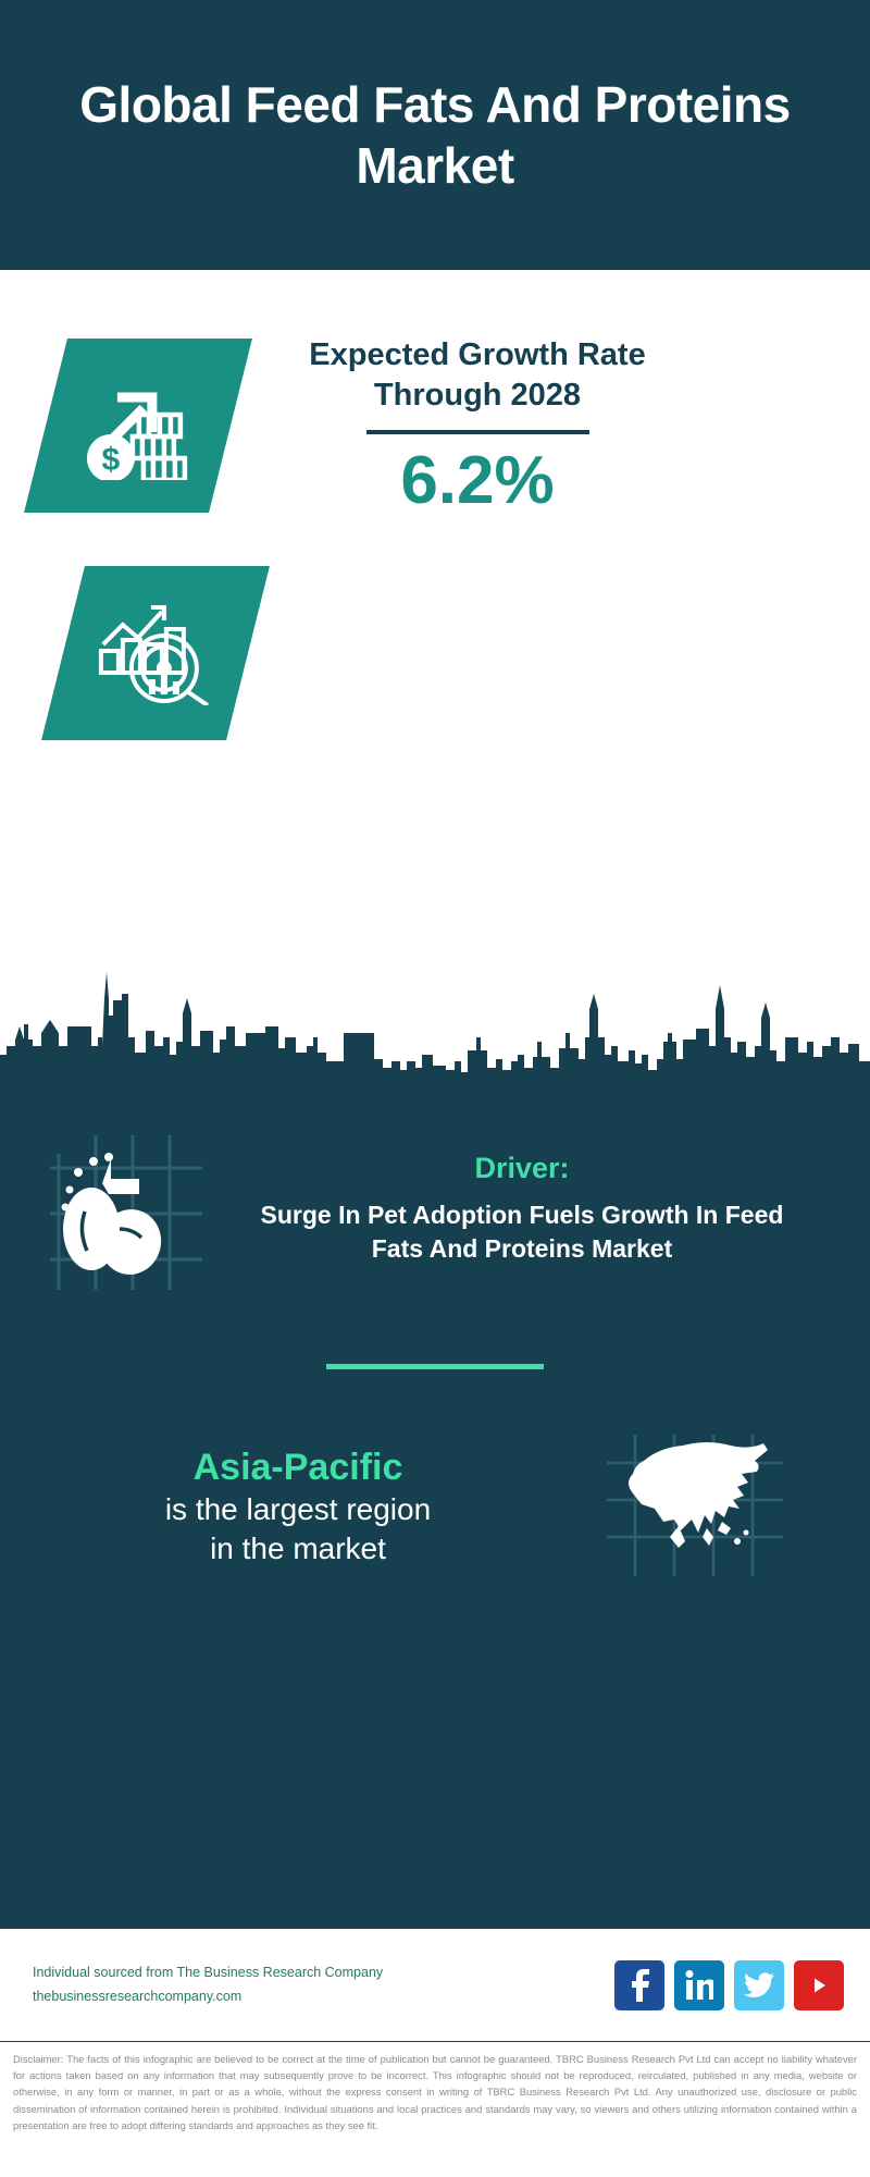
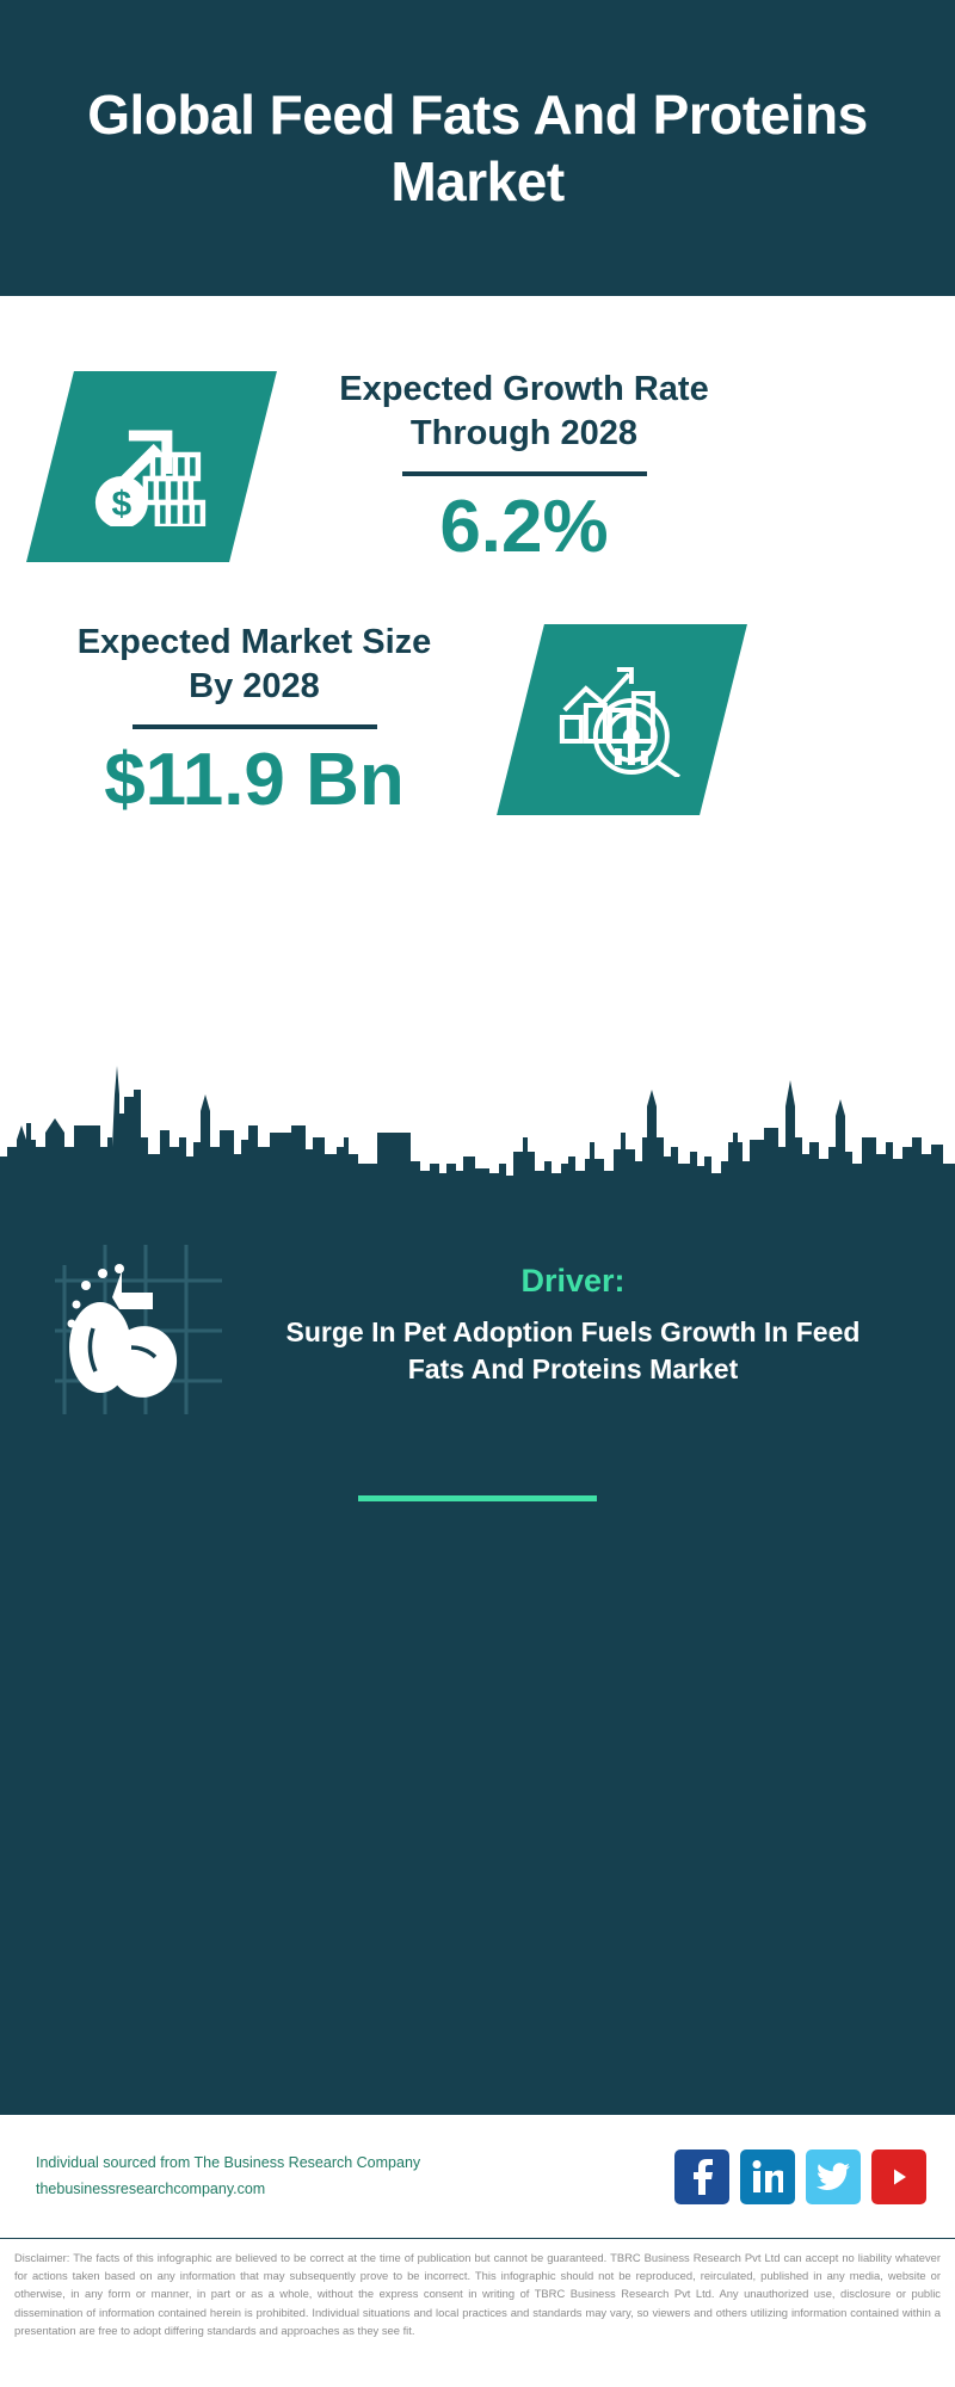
  Global Feed Fats And Proteins Market
  Expected Growth Rate Through 2028
  6.2%
+ Expected Market Size By 2028
+ $11.9 Bn
  Driver:
  Surge In Pet Adoption Fuels Growth In Feed Fats And Proteins Market
- Asia-Pacific
- is the largest region
- in the market
  Individual sourced from The Business Research Company
  thebusinessresearchcompany.com
  Disclaimer: The facts of this infographic are believed to be correct at the time of publication but cannot be guaranteed. TBRC Business Research Pvt Ltd can accept no liability whatever for actions taken based on any information that may subsequently prove to be incorrect. This infographic should not be reproduced, reirculated, published in any media, website or otherwise, in any form or manner, in part or as a whole, without the express consent in writing of TBRC Business Research Pvt Ltd. Any unauthorized use, disclosure or public dissemination of information contained herein is prohibited. Individual situations and local practices and standards may vary, so viewers and others utilizing information contained within a presentation are free to adopt differing standards and approaches as they see fit.
